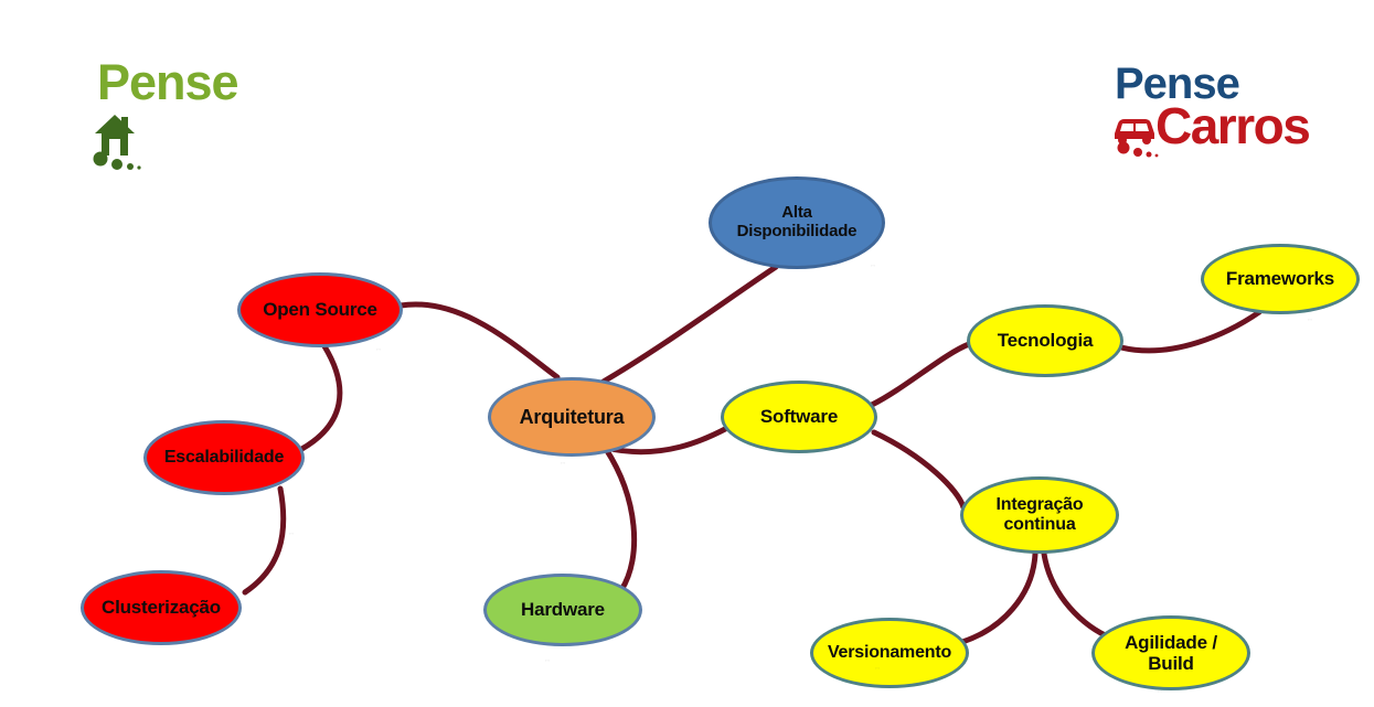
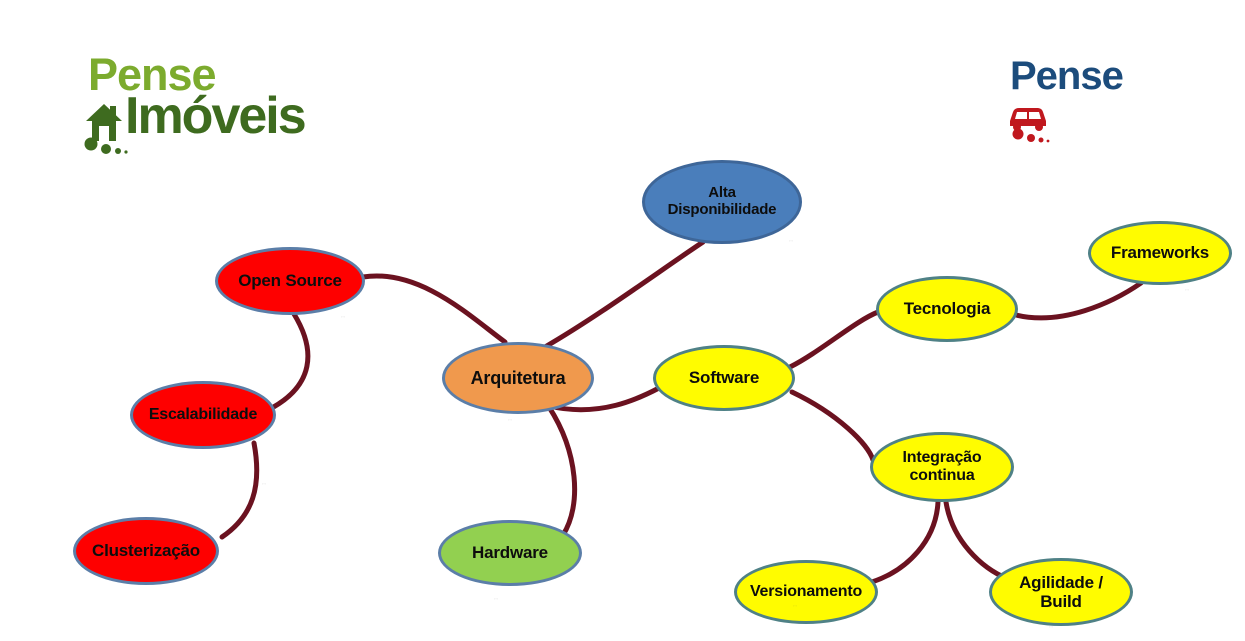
  Pense
+ Imóveis
  Pense
- Carros
  Alta
  Disponibilidade
  Open Source
  Escalabilidade
  Clusterização
  Arquitetura
  Hardware
  Software
  Tecnologia
  Frameworks
  Integração
  continua
  Versionamento
  Agilidade /
  Build
